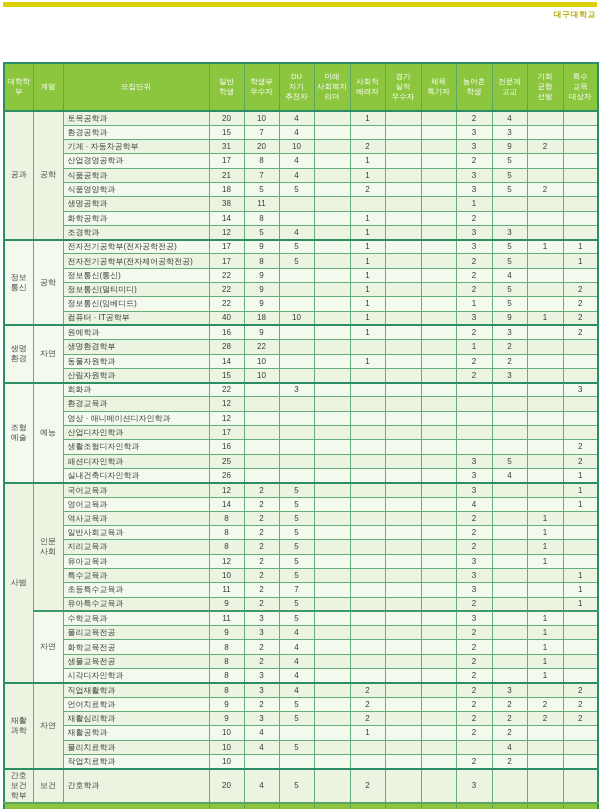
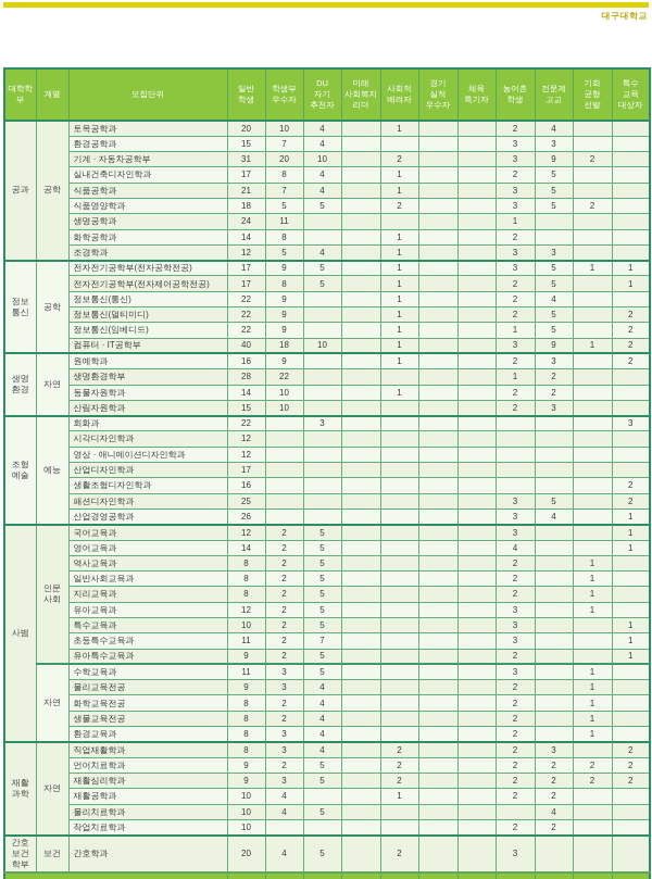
  대구대학교
  대학학부	계열	모집단위	일반 학생	학생부 우수자	DU 자기 추천자	미래 사회복지 리더	사회적 배려자	경기 실적 우수자	체육 특기자	농어촌 학생	전문계 고교	기회 균형 선발	특수 교육 대상자
  공과	공학	토목공학과	20	10	4		1			2	4
  환경공학과	15	7	4					3	3
  기계 · 자동차공학부	31	20	10		2			3	9	2
- 산업경영공학과	17	8	4		1			2	5
+ 실내건축디자인학과	17	8	4		1			2	5
  식품공학과	21	7	4		1			3	5
  식품영양학과	18	5	5		2			3	5	2
- 생명공학과	38	11						1
+ 생명공학과	24	11						1
  화학공학과	14	8			1			2
  조경학과	12	5	4		1			3	3
  정보 통신	공학	전자전기공학부(전자공학전공)	17	9	5		1			3	5	1	1
  전자전기공학부(전자제어공학전공)	17	8	5		1			2	5		1
  정보통신(통신)	22	9			1			2	4
  정보통신(멀티미디)	22	9			1			2	5		2
  정보통신(임베디드)	22	9			1			1	5		2
  컴퓨터 · IT공학부	40	18	10		1			3	9	1	2
  생명 환경	자연	원예학과	16	9			1			2	3		2
  생명환경학부	28	22						1	2
  동물자원학과	14	10			1			2	2
  산림자원학과	15	10						2	3
  조형 예술	예능	회화과	22		3								3
- 환경교육과	12
+ 시각디자인학과	12
  영상 · 애니메이션디자인학과	12
  산업디자인학과	17
  생활조형디자인학과	16										2
  패션디자인학과	25							3	5		2
- 실내건축디자인학과	26							3	4		1
+ 산업경영공학과	26							3	4		1
  사범	인문 사회	국어교육과	12	2	5					3			1
  영어교육과	14	2	5					4			1
  역사교육과	8	2	5					2		1
  일반사회교육과	8	2	5					2		1
  지리교육과	8	2	5					2		1
  유아교육과	12	2	5					3		1
  특수교육과	10	2	5					3			1
  초등특수교육과	11	2	7					3			1
  유아특수교육과	9	2	5					2			1
  자연	수학교육과	11	3	5					3		1
  물리교육전공	9	3	4					2		1
  화학교육전공	8	2	4					2		1
  생물교육전공	8	2	4					2		1
- 시각디자인학과	8	3	4					2		1
+ 환경교육과	8	3	4					2		1
  재활 과학	자연	직업재활학과	8	3	4		2			2	3		2
  언어치료학과	9	2	5		2			2	2	2	2
  재활심리학과	9	3	5		2			2	2	2	2
  재활공학과	10	4			1			2	2
  물리치료학과	10	4	5						4
  작업치료학과	10							2	2
  간호 보건 학부	보건	간호학과	20	4	5		2			3
